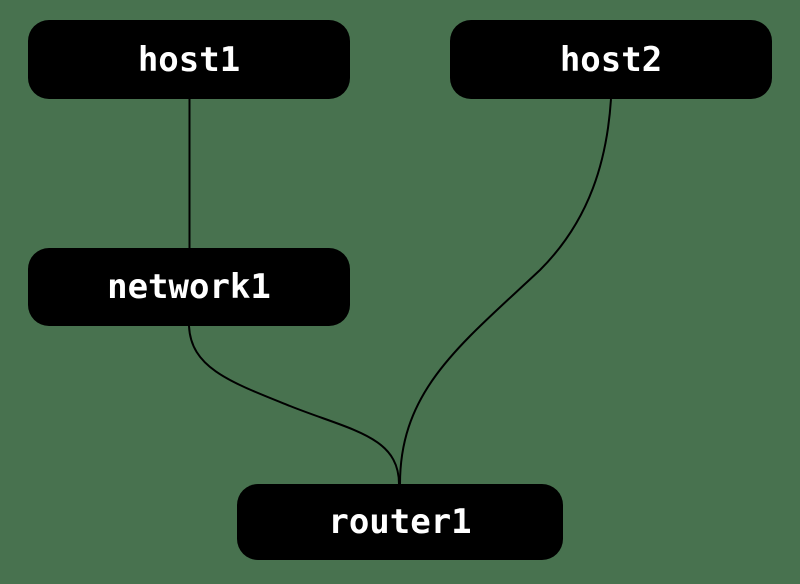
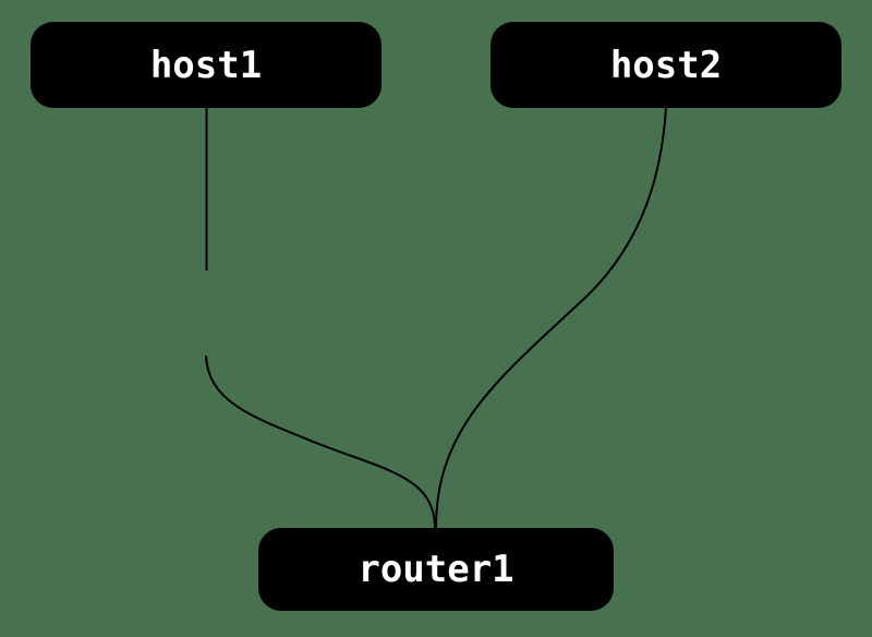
  host1
  host2
- network1
  router1
